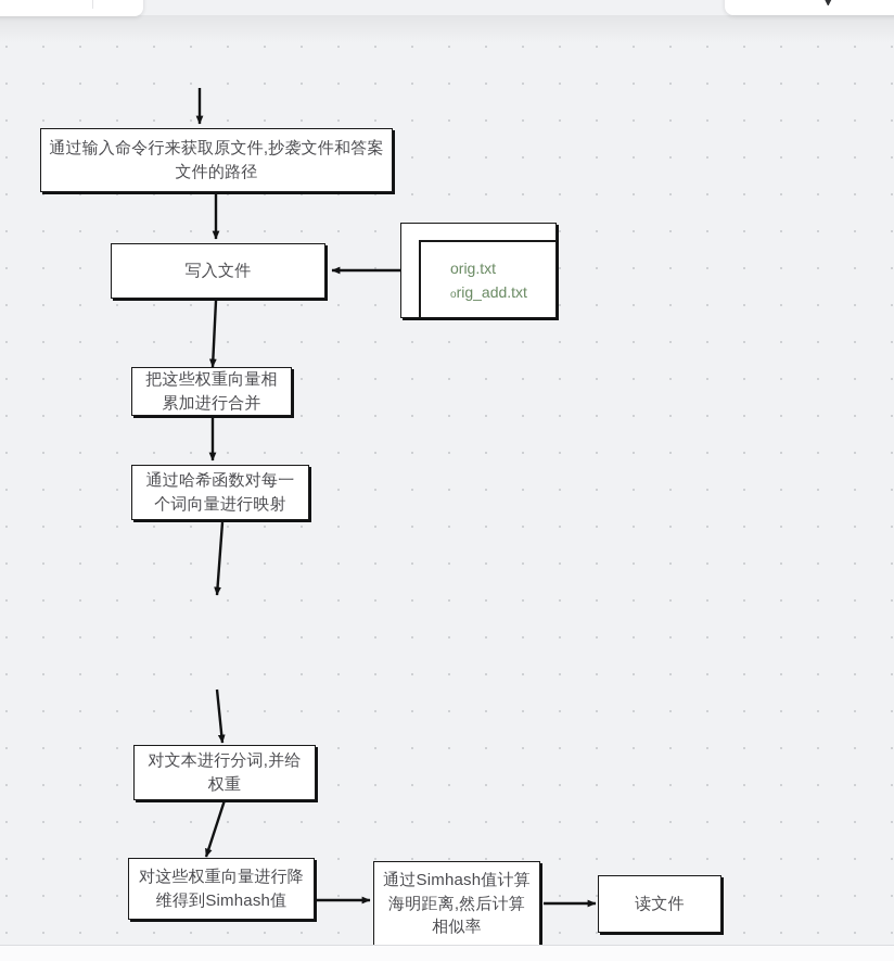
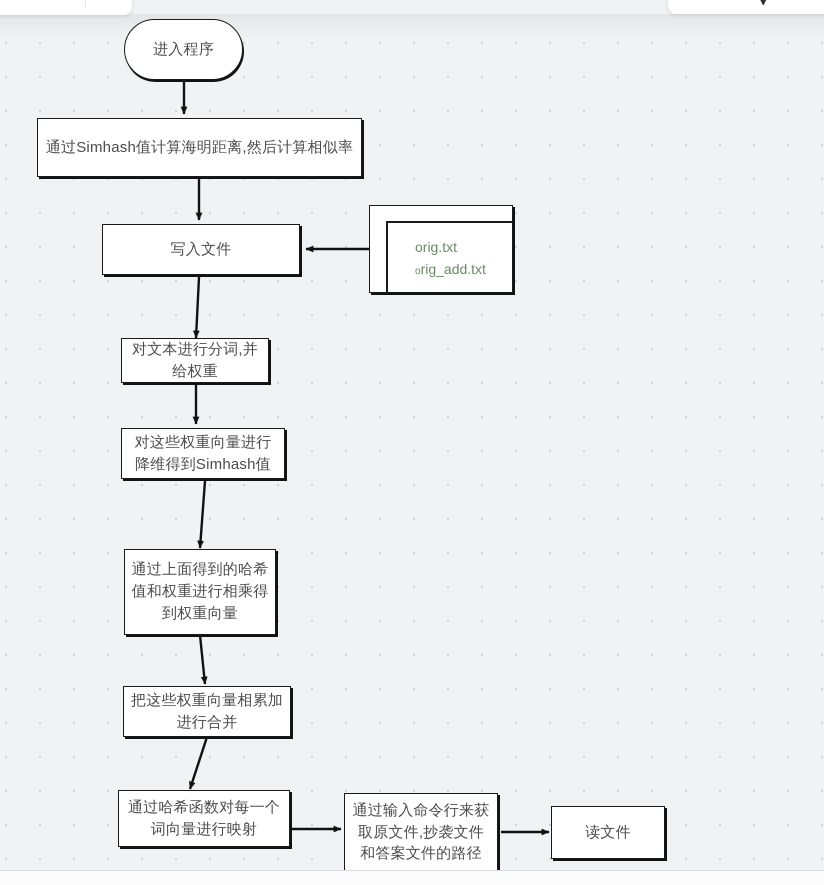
+ 进入程序
- 通过输入命令行来获取原文件,抄袭文件和答案文件的路径
+ 通过Simhash值计算海明距离,然后计算相似率
  写入文件
  orig.txt
  orig_add.txt
- 把这些权重向量相累加进行合并
+ 对文本进行分词,并给权重
- 通过哈希函数对每一个词向量进行映射
+ 对这些权重向量进行降维得到Simhash值
+ 通过上面得到的哈希值和权重进行相乘得到权重向量
- 对文本进行分词,并给权重
+ 把这些权重向量相累加进行合并
- 对这些权重向量进行降维得到Simhash值
+ 通过哈希函数对每一个词向量进行映射
- 通过Simhash值计算海明距离,然后计算相似率
+ 通过输入命令行来获取原文件,抄袭文件和答案文件的路径
  读文件
  ▾
